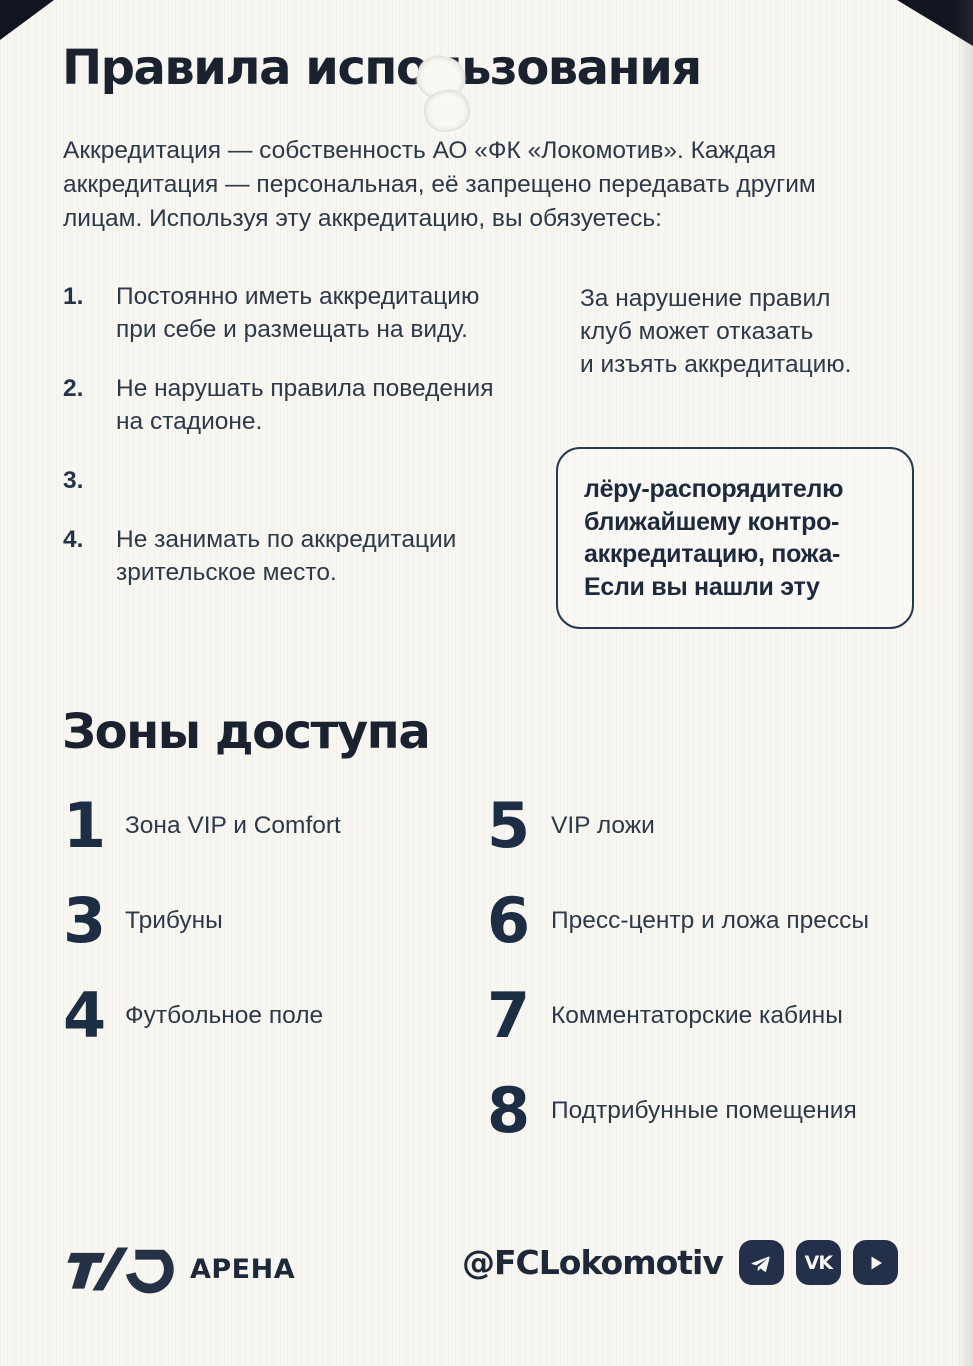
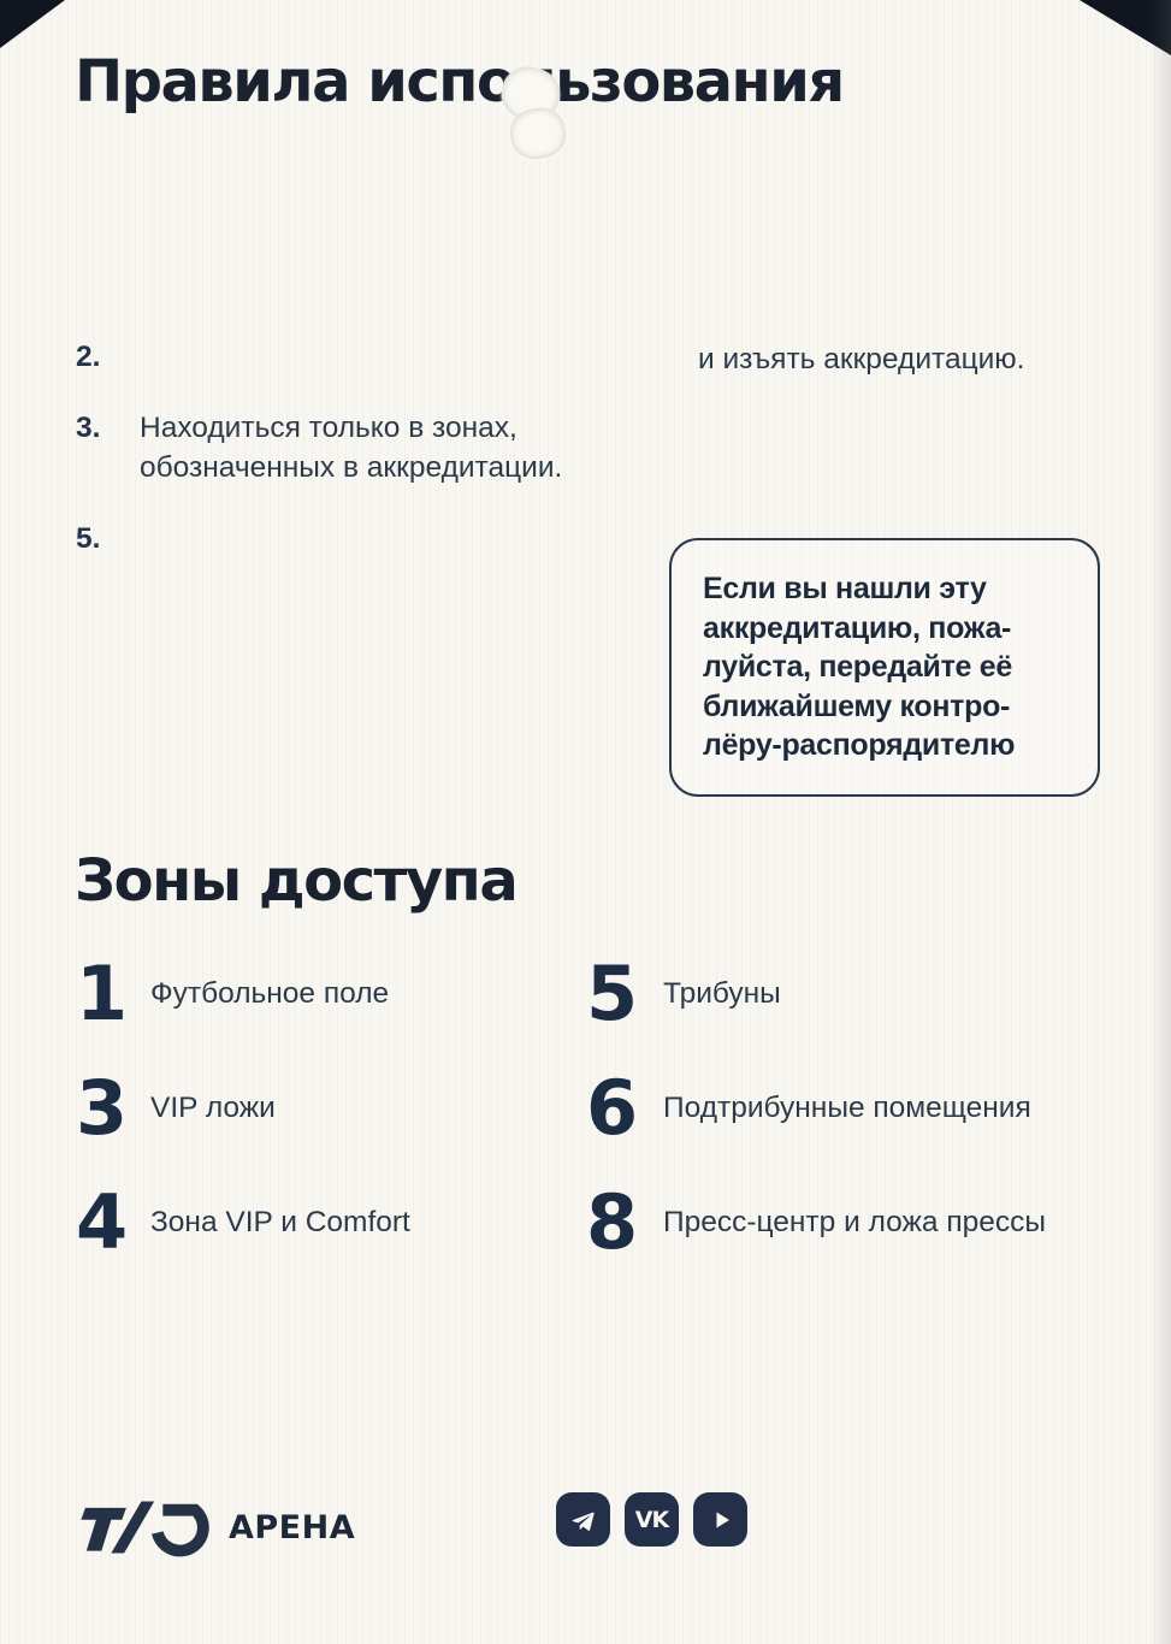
  Правила испоьзования
- Аккредитация — собственность АО «ФК «Локомотив». Каждая
- аккредитация — персональная, её запрещено передавать другим
- лицам. Используя эту аккредитацию, вы обязуетесь:
- 1.
- Постоянно иметь аккредитацию
- при себе и размещать на виду.
  2.
- Не нарушать правила поведения
- на стадионе.
  3.
+ Находиться только в зонах,
+ обозначенных в аккредитации.
- 4.
+ 5.
- Не занимать по аккредитации
- зрительское место.
- За нарушение правил
- клуб может отказать
  и изъять аккредитацию.
- лёру-распорядителю
+ Если вы нашли эту
- ближайшему контро-
+ аккредитацию, пожа-
+ луйста, передайте её
- аккредитацию, пожа-
+ ближайшему контро-
- Если вы нашли эту
+ лёру-распорядителю
  Зоны доступа
  1
- Зона VIP и Comfort
+ Футбольное поле
  3
- Трибуны
+ VIP ложи
  4
- Футбольное поле
+ Зона VIP и Comfort
  5
- VIP ложи
+ Трибуны
  6
- Пресс-центр и ложа прессы
+ Подтрибунные помещения
- 7
- Комментаторские кабины
  8
- Подтрибунные помещения
+ Пресс-центр и ложа прессы
  АРЕНА
- @FCLokomotiv
  VK
